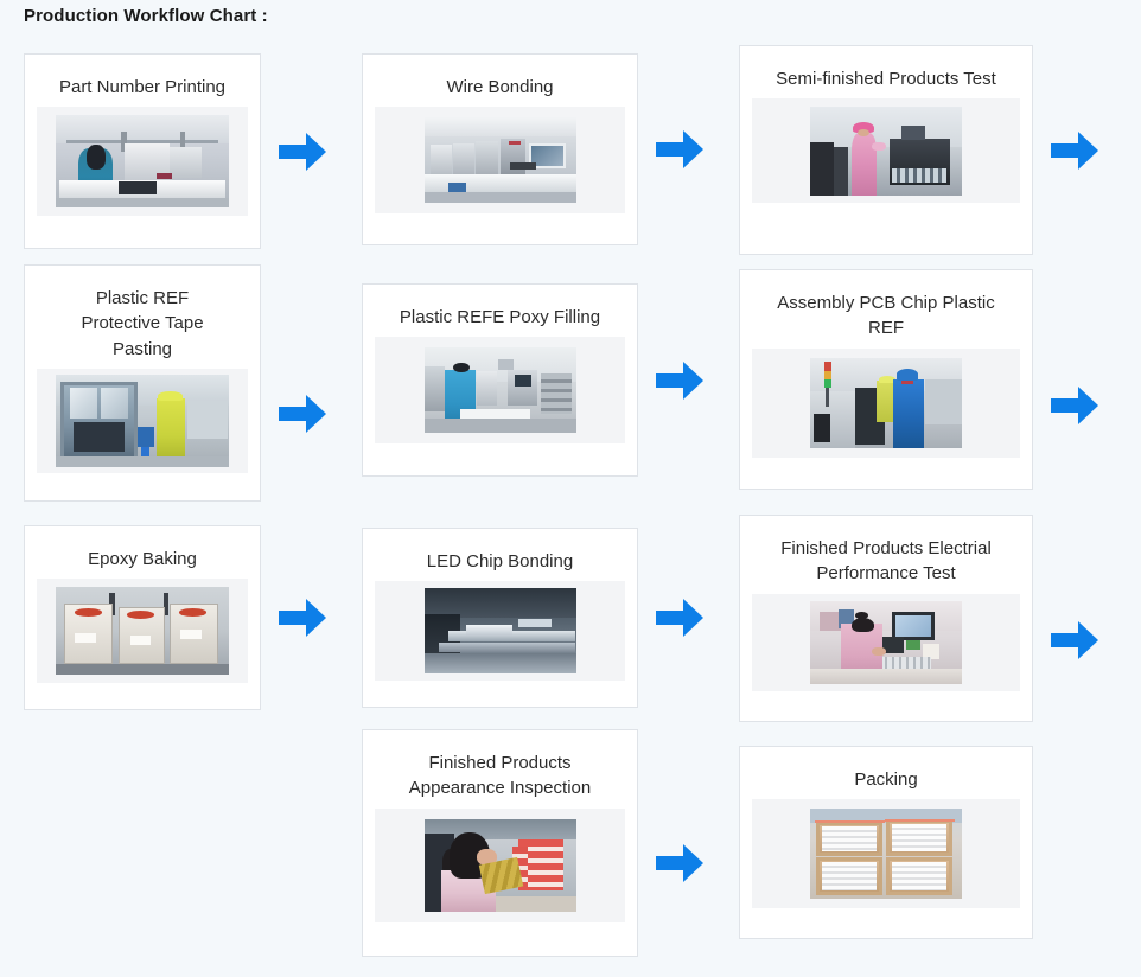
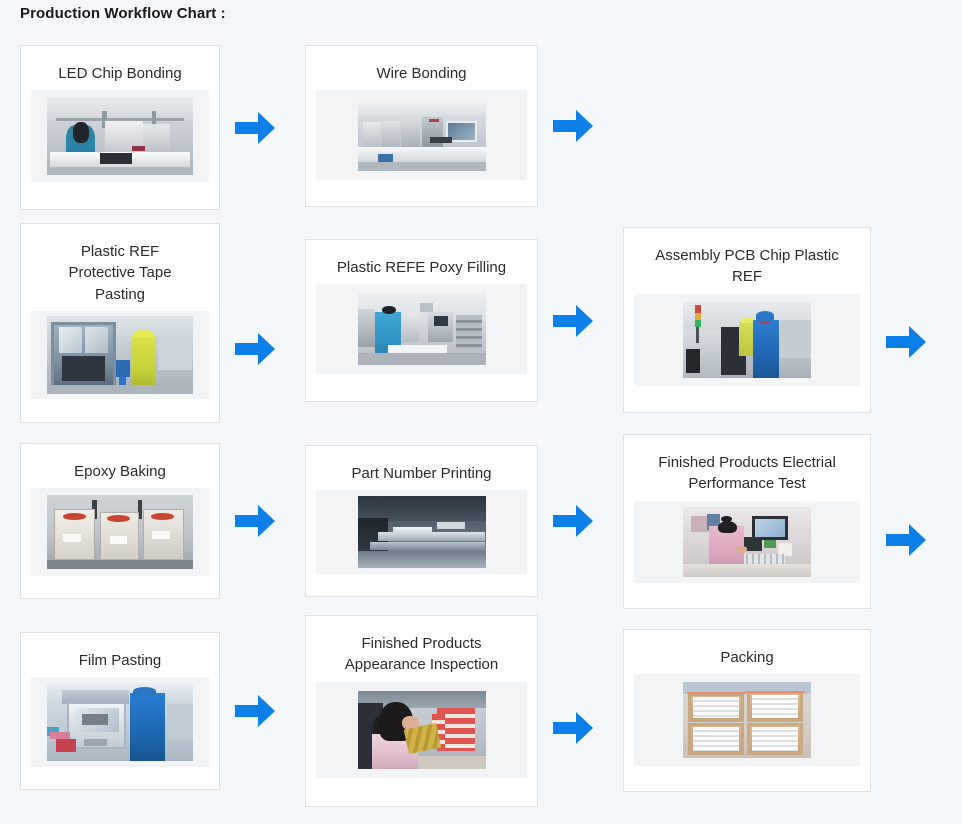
  Production Workflow Chart :
- Part Number Printing
+ LED Chip Bonding
  Wire Bonding
- Semi-finished Products Test
  Plastic REF Protective Tape Pasting
  Plastic REFE Poxy Filling
  Assembly PCB Chip Plastic REF
  Epoxy Baking
- LED Chip Bonding
+ Part Number Printing
  Finished Products Electrial Performance Test
+ Film Pasting
  Finished Products Appearance Inspection
  Packing
